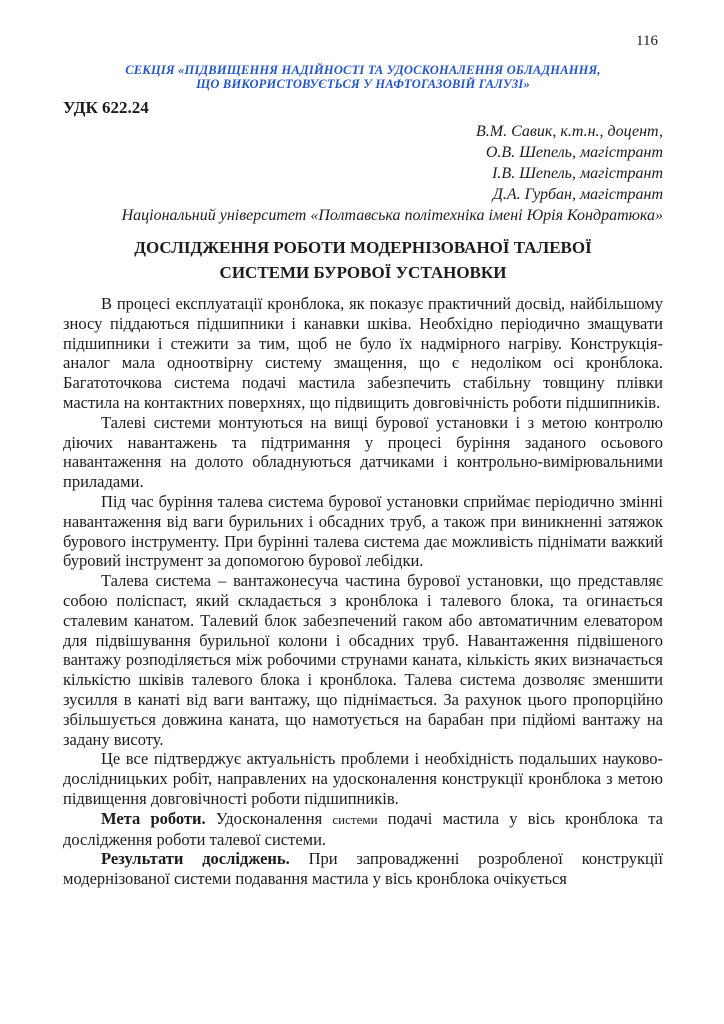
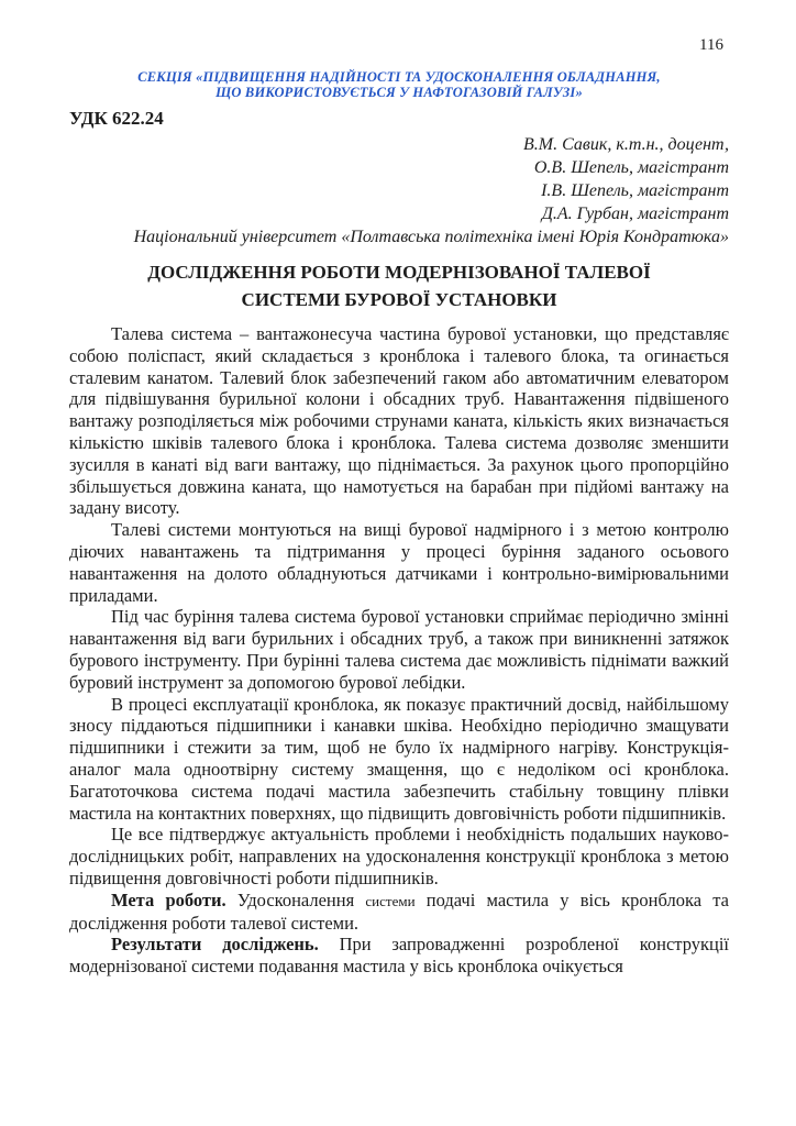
  116
  СЕКЦІЯ «ПІДВИЩЕННЯ НАДІЙНОСТІ ТА УДОСКОНАЛЕННЯ ОБЛАДНАННЯ,
  ЩО ВИКОРИСТОВУЄТЬСЯ У НАФТОГАЗОВІЙ ГАЛУЗІ»
  УДК 622.24
  В.М. Савик, к.т.н., доцент,
  О.В. Шепель, магістрант
  І.В. Шепель, магістрант
  Д.А. Гурбан, магістрант
  Національний університет «Полтавська політехніка імені Юрія Кондратюка»
  ДОСЛІДЖЕННЯ РОБОТИ МОДЕРНІЗОВАНОЇ ТАЛЕВОЇ
  СИСТЕМИ БУРОВОЇ УСТАНОВКИ
- В процесі експлуатації кронблока, як показує практичний досвід, найбільшому зносу піддаються підшипники і канавки шківа. Необхідно періодично змащувати підшипники і стежити за тим, щоб не було їх надмірного нагріву. Конструкція-аналог мала одноотвірну систему змащення, що є недоліком осі кронблока. Багатоточкова система подачі мастила забезпечить стабільну товщину плівки мастила на контактних поверхнях, що підвищить довговічність роботи підшипників.
+ Талева система – вантажонесуча частина бурової установки, що представляє собою поліспаст, який складається з кронблока і талевого блока, та огинається сталевим канатом. Талевий блок забезпечений гаком або автоматичним елеватором для підвішування бурильної колони і обсадних труб. Навантаження підвішеного вантажу розподіляється між робочими струнами каната, кількість яких визначається кількістю шківів талевого блока і кронблока. Талева система дозволяє зменшити зусилля в канаті від ваги вантажу, що піднімається. За рахунок цього пропорційно збільшується довжина каната, що намотується на барабан при підйомі вантажу на задану висоту.
- Талеві системи монтуються на вищі бурової установки і з метою контролю діючих навантажень та підтримання у процесі буріння заданого осьового навантаження на долото обладнуються датчиками і контрольно-вимірювальними приладами.
+ Талеві системи монтуються на вищі бурової надмірного і з метою контролю діючих навантажень та підтримання у процесі буріння заданого осьового навантаження на долото обладнуються датчиками і контрольно-вимірювальними приладами.
  Під час буріння талева система бурової установки сприймає періодично змінні навантаження від ваги бурильних і обсадних труб, а також при виникненні затяжок бурового інструменту. При бурінні талева система дає можливість піднімати важкий буровий інструмент за допомогою бурової лебідки.
- Талева система – вантажонесуча частина бурової установки, що представляє собою поліспаст, який складається з кронблока і талевого блока, та огинається сталевим канатом. Талевий блок забезпечений гаком або автоматичним елеватором для підвішування бурильної колони і обсадних труб. Навантаження підвішеного вантажу розподіляється між робочими струнами каната, кількість яких визначається кількістю шківів талевого блока і кронблока. Талева система дозволяє зменшити зусилля в канаті від ваги вантажу, що піднімається. За рахунок цього пропорційно збільшується довжина каната, що намотується на барабан при підйомі вантажу на задану висоту.
+ В процесі експлуатації кронблока, як показує практичний досвід, найбільшому зносу піддаються підшипники і канавки шківа. Необхідно періодично змащувати підшипники і стежити за тим, щоб не було їх надмірного нагріву. Конструкція-аналог мала одноотвірну систему змащення, що є недоліком осі кронблока. Багатоточкова система подачі мастила забезпечить стабільну товщину плівки мастила на контактних поверхнях, що підвищить довговічність роботи підшипників.
  Це все підтверджує актуальність проблеми і необхідність подальших науково-дослідницьких робіт, направлених на удосконалення конструкції кронблока з метою підвищення довговічності роботи підшипників.
  Мета роботи. Удосконалення системи подачі мастила у вісь кронблока та дослідження роботи талевої системи.
  Результати досліджень. При запровадженні розробленої конструкції модернізованої системи подавання мастила у вісь кронблока очікується
